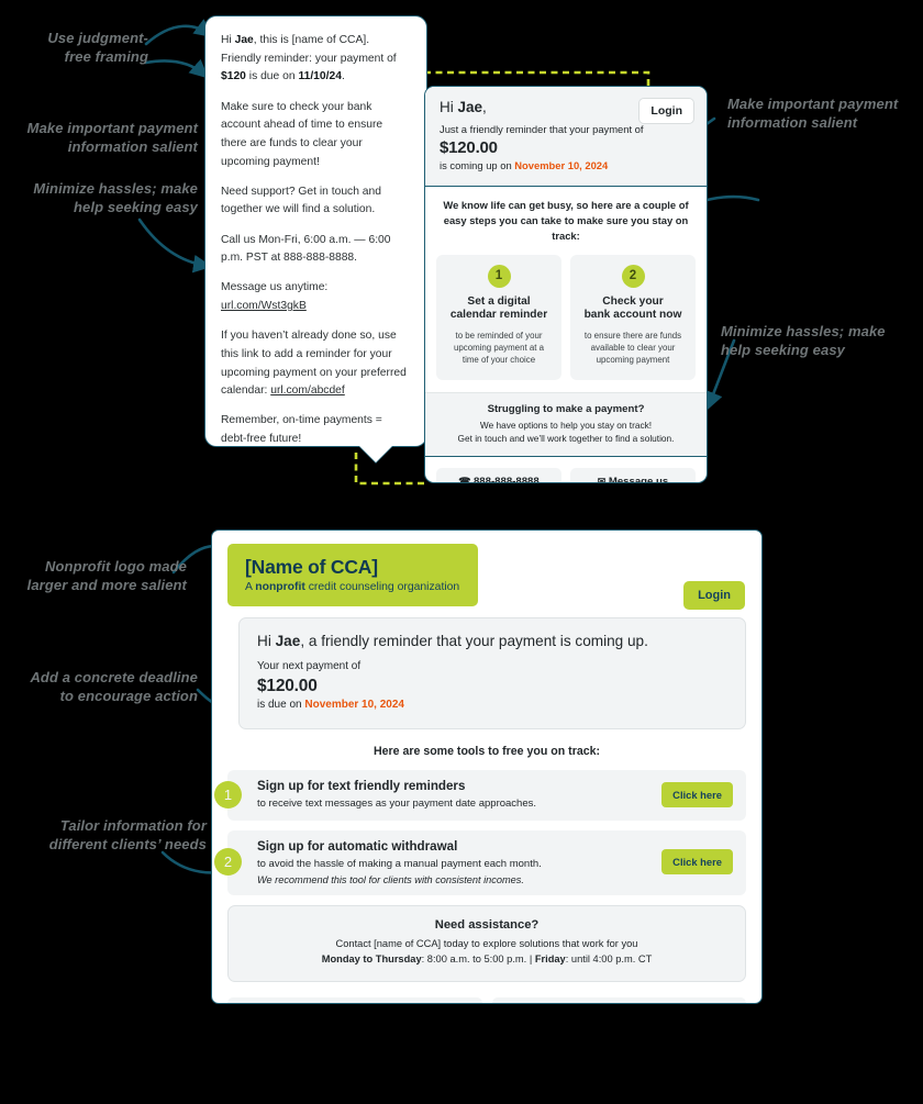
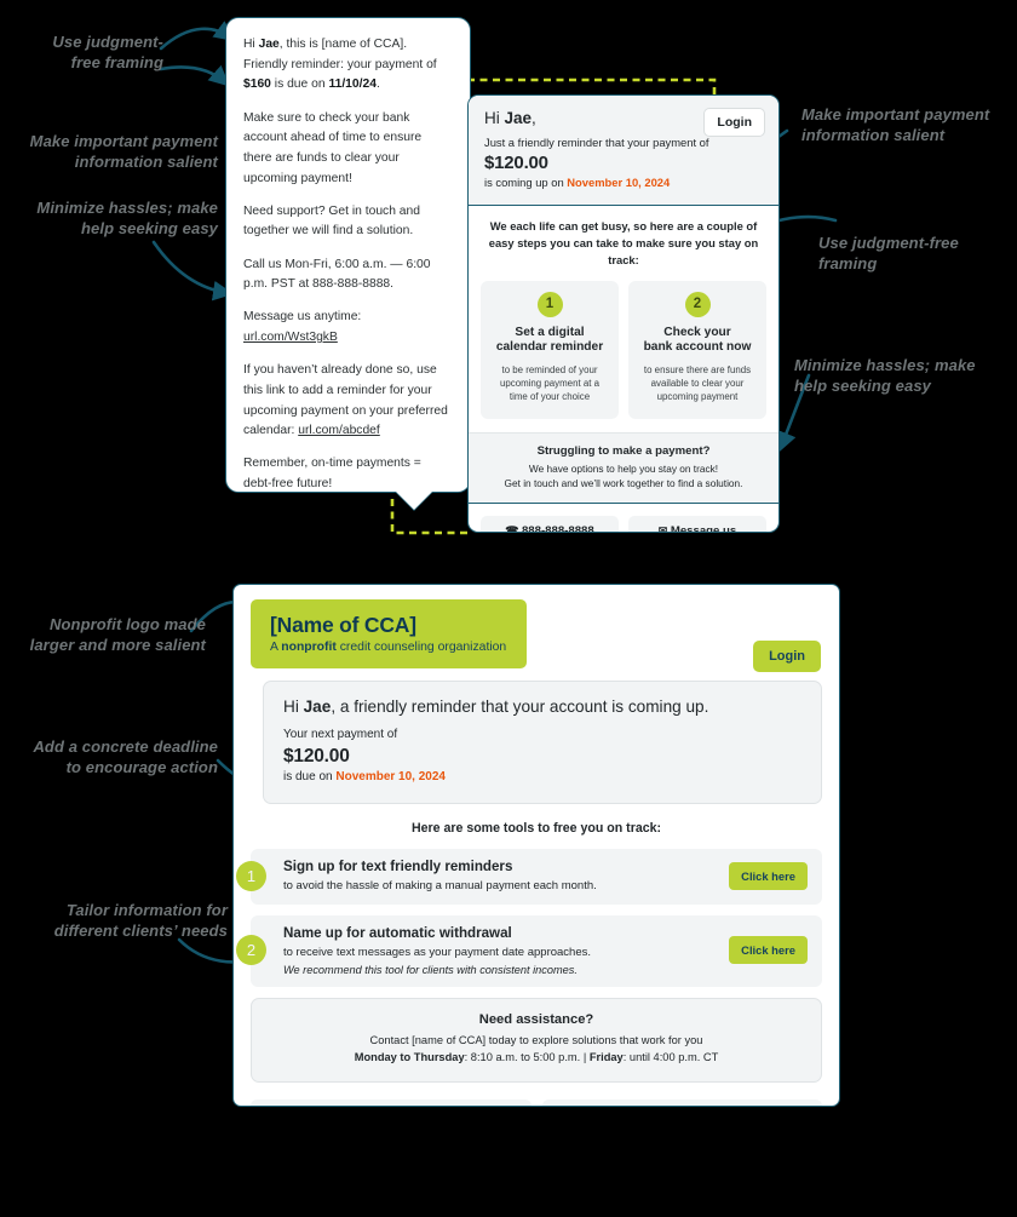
  Use judgment-
  free framing
  Make important payment
  information salient
  Minimize hassles; make
  help seeking easy
  Nonprofit logo made
  larger and more salient
  Add a concrete deadline
  to encourage action
  Tailor information for
  different clients’ needs
  Make important payment
  information salient
+ Use judgment-free
+ framing
  Minimize hassles; make
  help seeking easy
- Hi Jae, this is [name of CCA]. Friendly reminder: your payment of $120 is due on 11/10/24.
+ Hi Jae, this is [name of CCA]. Friendly reminder: your payment of $160 is due on 11/10/24.
  Make sure to check your bank account ahead of time to ensure there are funds to clear your upcoming payment!
  Need support? Get in touch and together we will find a solution.
  Call us Mon-Fri, 6:00 a.m. — 6:00 p.m. PST at 888-888-8888.
  Message us anytime: url.com/Wst3gkB
  If you haven’t already done so, use this link to add a reminder for your upcoming payment on your preferred calendar: url.com/abcdef
  Remember, on-time payments = debt-free future!
  Hi Jae,
  Login
  Just a friendly reminder that your payment of
  $120.00
  is coming up on November 10, 2024
- We know life can get busy, so here are a couple of easy steps you can take to make sure you stay on track:
+ We each life can get busy, so here are a couple of easy steps you can take to make sure you stay on track:
  1
  Set a digital
  calendar reminder
  to be reminded of your upcoming payment at a time of your choice
  2
  Check your
  bank account now
  to ensure there are funds available to clear your upcoming payment
  Struggling to make a payment?
  We have options to help you stay on track!
  Get in touch and we’ll work together to find a solution.
  ☎ 888-888-8888
  ✉ Message us
  [Name of CCA]
  A nonprofit credit counseling organization
  Login
- Hi Jae, a friendly reminder that your payment is coming up.
+ Hi Jae, a friendly reminder that your account is coming up.
  Your next payment of
  $120.00
  is due on November 10, 2024
  Here are some tools to free you on track:
  1
  Sign up for text friendly reminders
- to receive text messages as your payment date approaches.
+ to avoid the hassle of making a manual payment each month.
  Click here
  2
- Sign up for automatic withdrawal
+ Name up for automatic withdrawal
- to avoid the hassle of making a manual payment each month.
+ to receive text messages as your payment date approaches.
  We recommend this tool for clients with consistent incomes.
  Click here
  Need assistance?
  Contact [name of CCA] today to explore solutions that work for you
- Monday to Thursday: 8:00 a.m. to 5:00 p.m. | Friday: until 4:00 p.m. CT
+ Monday to Thursday: 8:10 a.m. to 5:00 p.m. | Friday: until 4:00 p.m. CT
